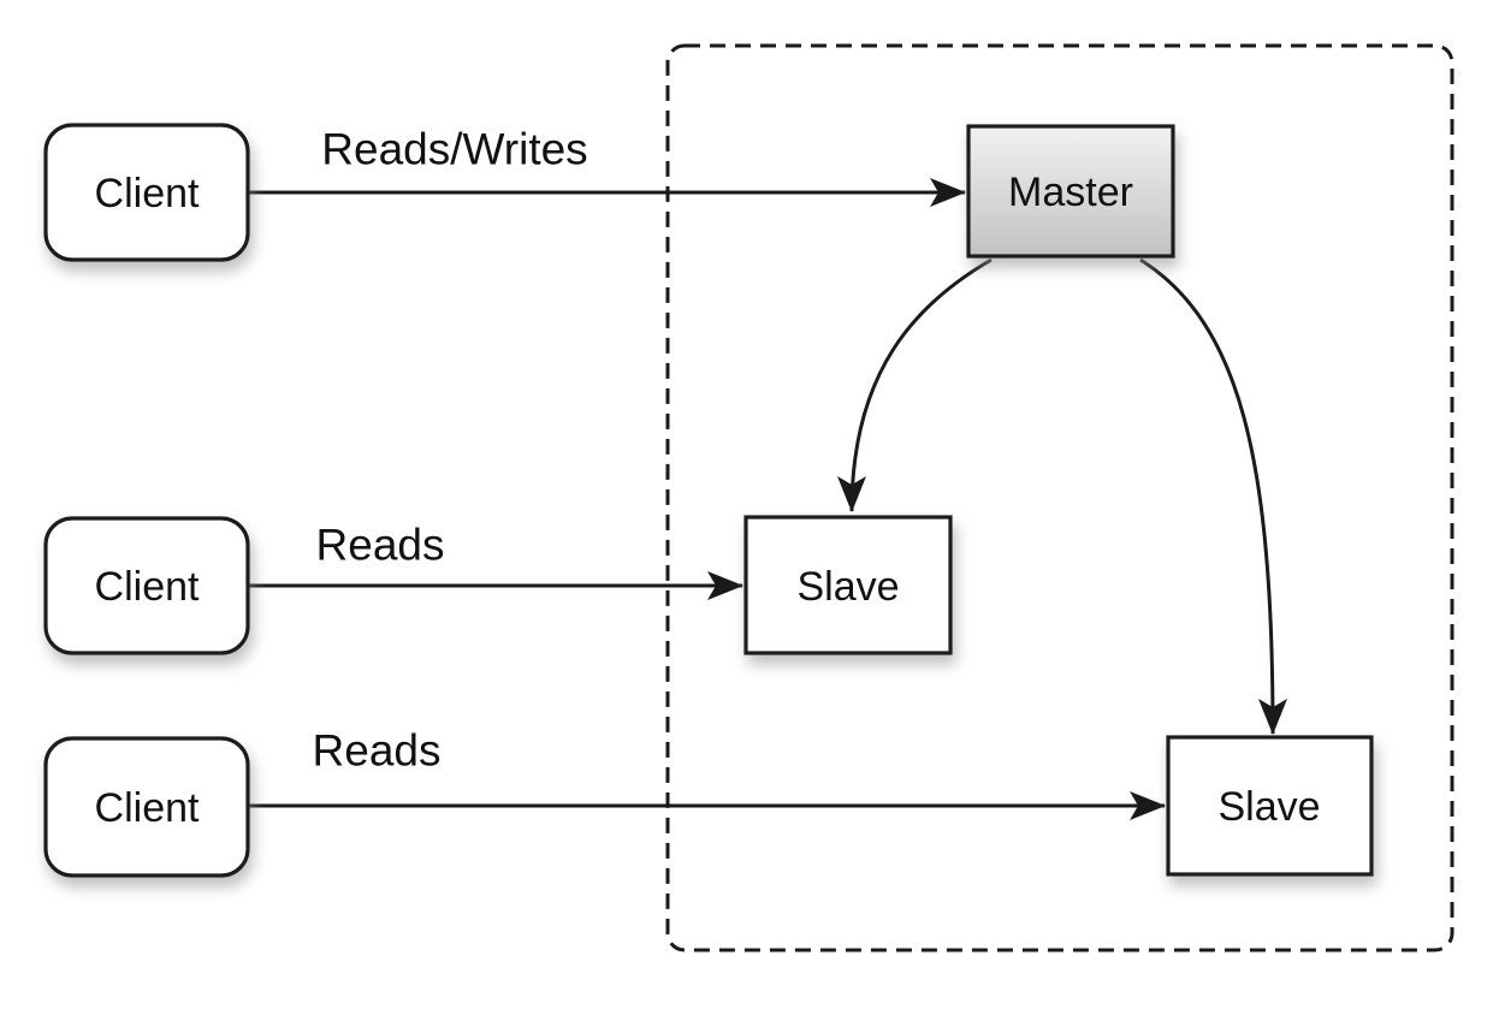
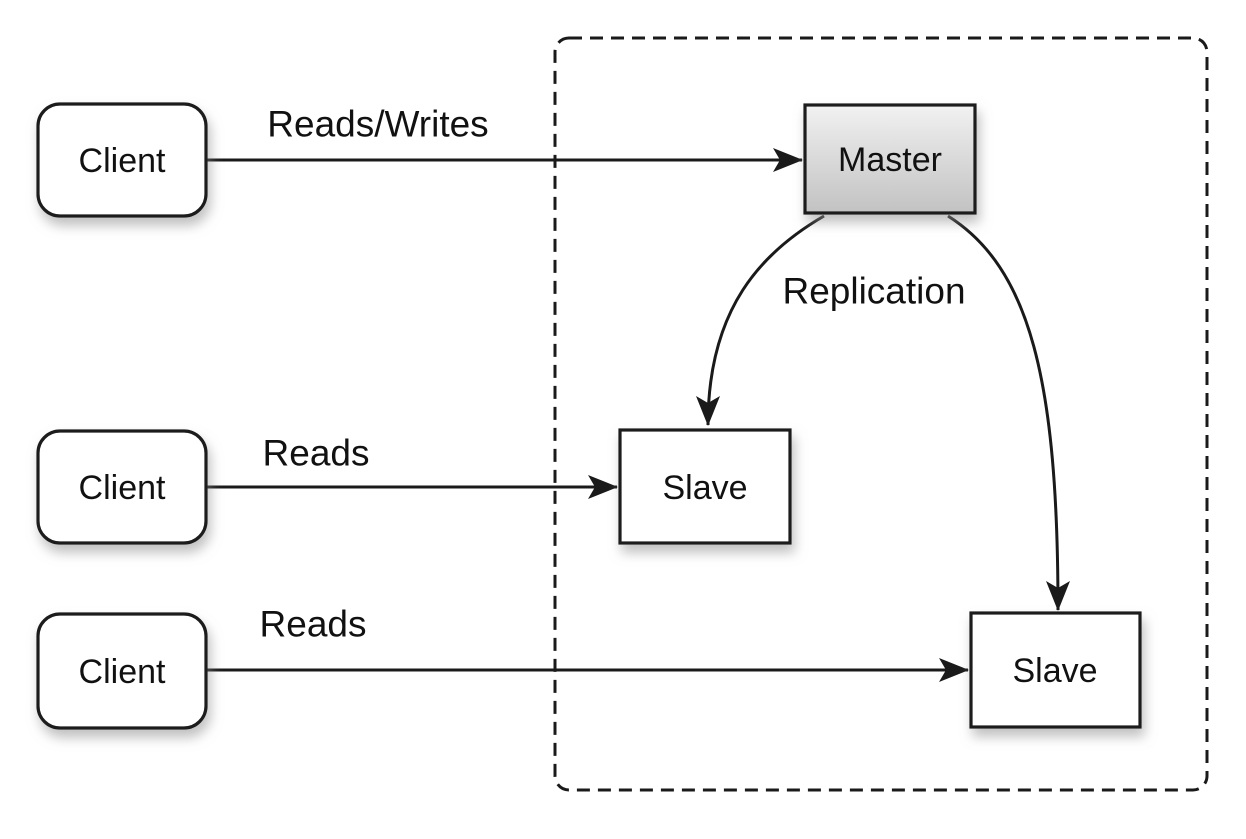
  Reads/Writes
  Reads
  Reads
+ Replication
  Client
  Client
  Client
  Master
  Slave
  Slave
